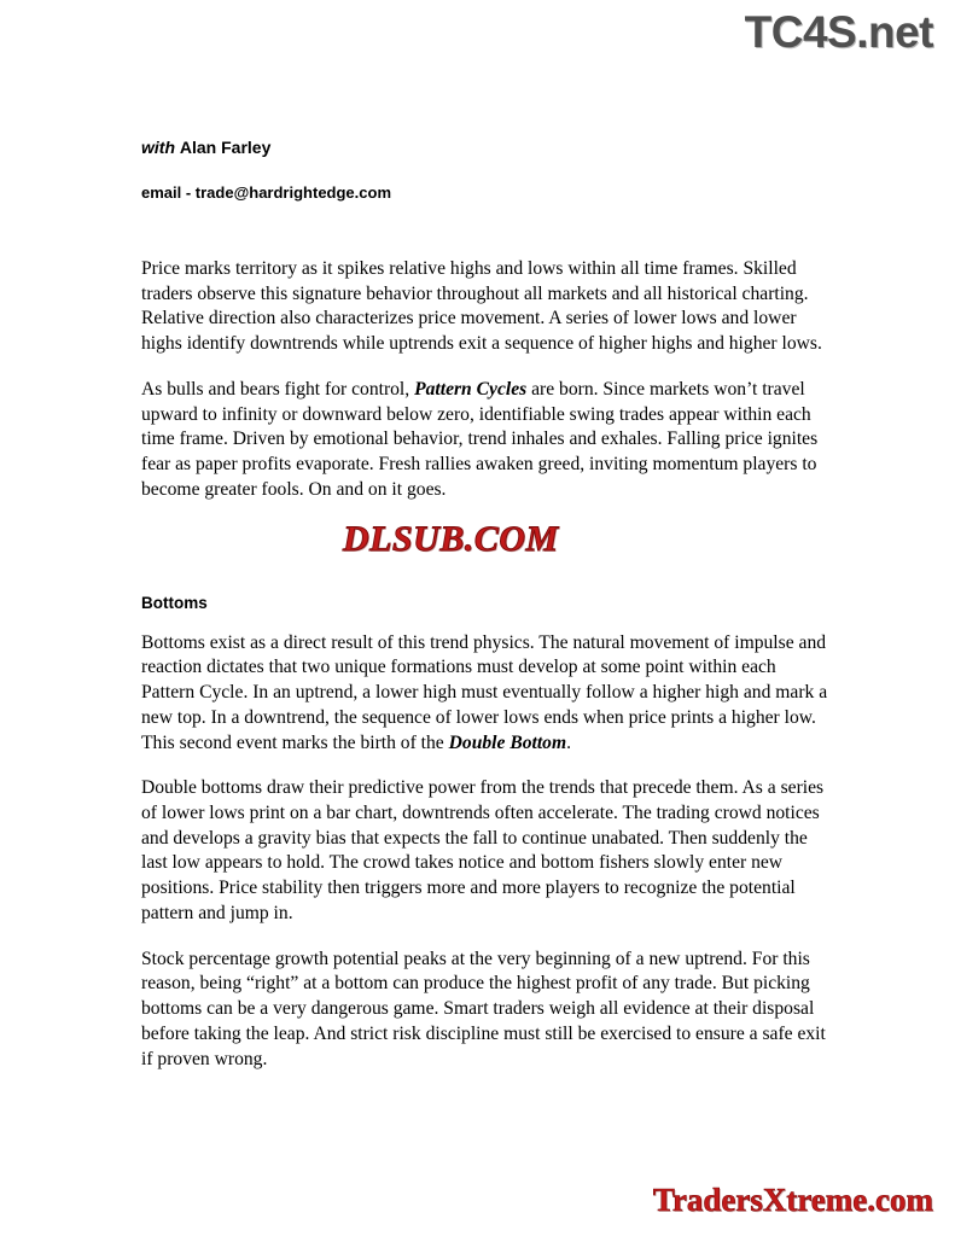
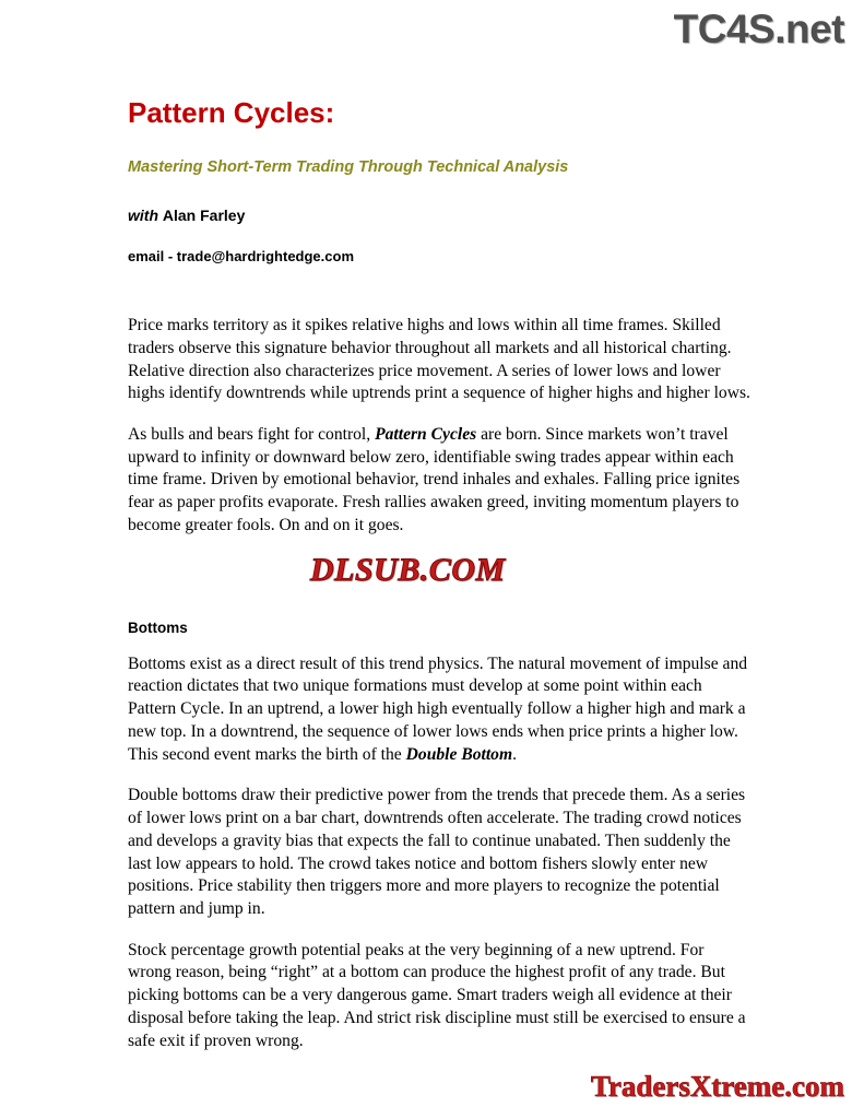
  TC4S.net
+ Pattern Cycles:
+ Mastering Short-Term Trading Through Technical Analysis
  with Alan Farley
  email - trade@hardrightedge.com
- Price marks territory as it spikes relative highs and lows within all time frames. Skilled traders observe this signature behavior throughout all markets and all historical charting. Relative direction also characterizes price movement. A series of lower lows and lower highs identify downtrends while uptrends exit a sequence of higher highs and higher lows.
+ Price marks territory as it spikes relative highs and lows within all time frames. Skilled traders observe this signature behavior throughout all markets and all historical charting. Relative direction also characterizes price movement. A series of lower lows and lower highs identify downtrends while uptrends print a sequence of higher highs and higher lows.
  As bulls and bears fight for control, Pattern Cycles are born. Since markets won’t travel upward to infinity or downward below zero, identifiable swing trades appear within each time frame. Driven by emotional behavior, trend inhales and exhales. Falling price ignites fear as paper profits evaporate. Fresh rallies awaken greed, inviting momentum players to become greater fools. On and on it goes.
  DLSUB.COM
  Bottoms
- Bottoms exist as a direct result of this trend physics. The natural movement of impulse and reaction dictates that two unique formations must develop at some point within each Pattern Cycle. In an uptrend, a lower high must eventually follow a higher high and mark a new top. In a downtrend, the sequence of lower lows ends when price prints a higher low. This second event marks the birth of the Double Bottom.
+ Bottoms exist as a direct result of this trend physics. The natural movement of impulse and reaction dictates that two unique formations must develop at some point within each Pattern Cycle. In an uptrend, a lower high high eventually follow a higher high and mark a new top. In a downtrend, the sequence of lower lows ends when price prints a higher low. This second event marks the birth of the Double Bottom.
  Double bottoms draw their predictive power from the trends that precede them. As a series of lower lows print on a bar chart, downtrends often accelerate. The trading crowd notices and develops a gravity bias that expects the fall to continue unabated. Then suddenly the last low appears to hold. The crowd takes notice and bottom fishers slowly enter new positions. Price stability then triggers more and more players to recognize the potential pattern and jump in.
- Stock percentage growth potential peaks at the very beginning of a new uptrend. For this reason, being “right” at a bottom can produce the highest profit of any trade. But picking bottoms can be a very dangerous game. Smart traders weigh all evidence at their disposal before taking the leap. And strict risk discipline must still be exercised to ensure a safe exit if proven wrong.
+ Stock percentage growth potential peaks at the very beginning of a new uptrend. For wrong reason, being “right” at a bottom can produce the highest profit of any trade. But picking bottoms can be a very dangerous game. Smart traders weigh all evidence at their disposal before taking the leap. And strict risk discipline must still be exercised to ensure a safe exit if proven wrong.
  TradersXtreme.com
